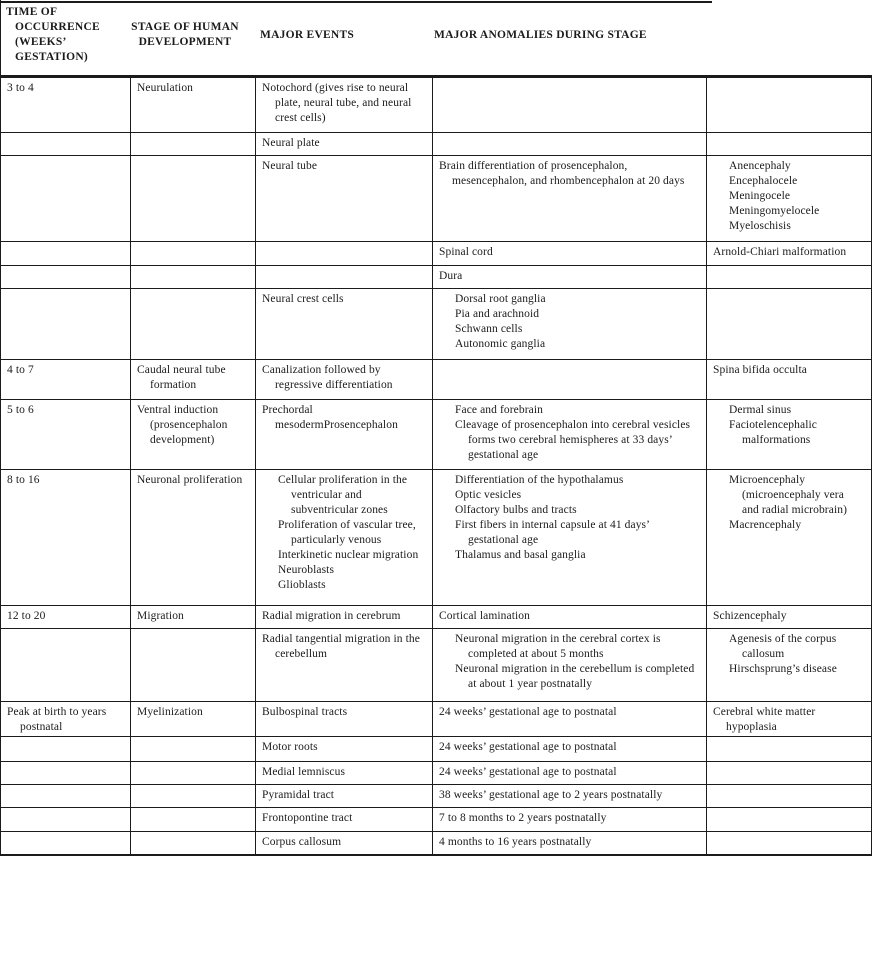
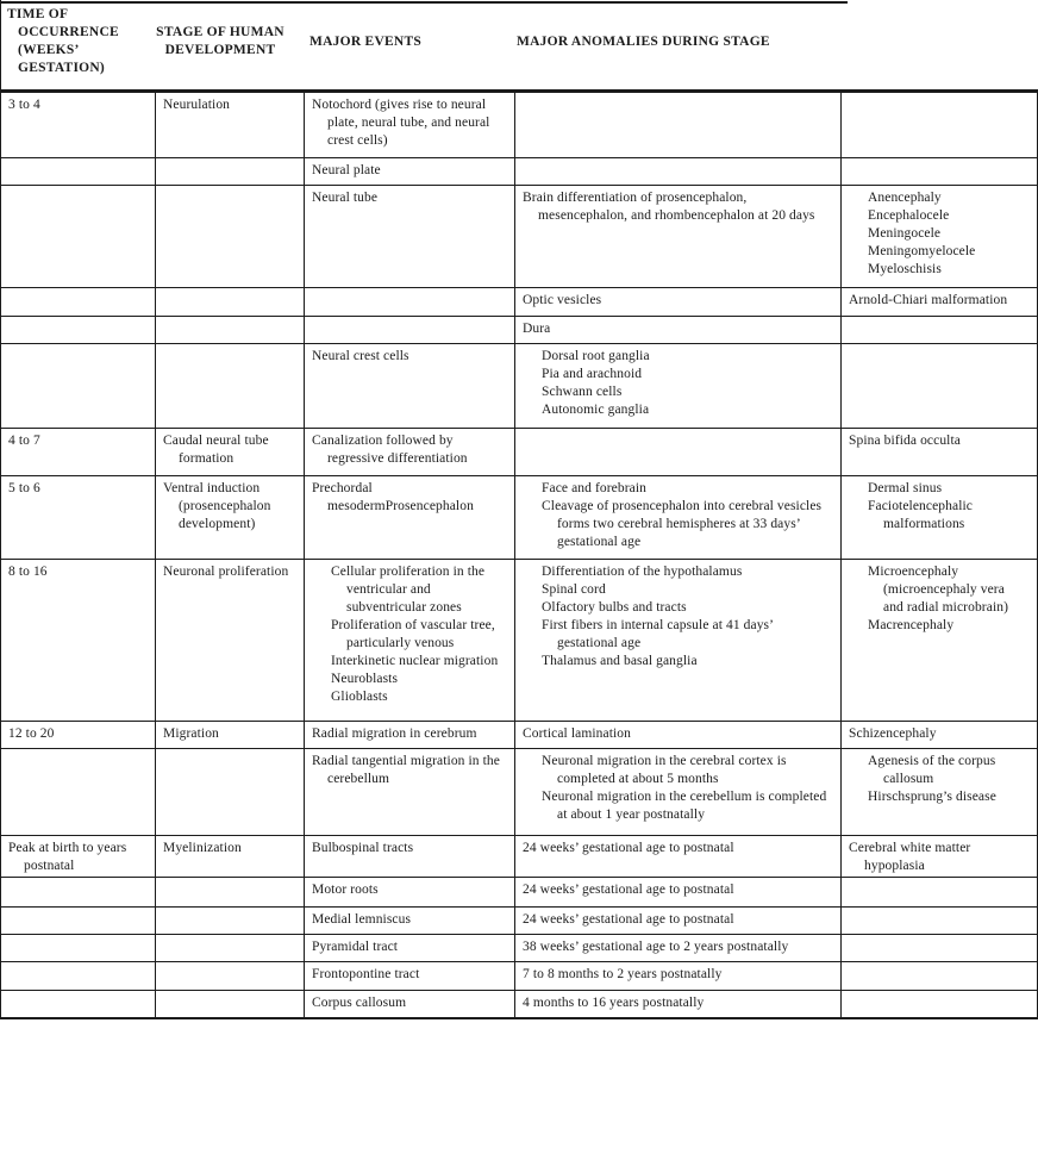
  TIME OF
  OCCURRENCE
  (WEEKS’
  GESTATION)
  STAGE OF HUMAN
  DEVELOPMENT
  MAJOR EVENTS
  MAJOR ANOMALIES DURING STAGE
  3 to 4	Neurulation	Notochord (gives rise to neuralplate, neural tube, and neuralcrest cells)
  		Neural plate
  		Neural tube	Brain differentiation of prosencephalon,mesencephalon, and rhombencephalon at 20 days	AnencephalyEncephaloceleMeningoceleMeningomyeloceleMyeloschisis
- 			Spinal cord	Arnold-Chiari malformation
+ 			Optic vesicles	Arnold-Chiari malformation
  			Dura
  		Neural crest cells	Dorsal root gangliaPia and arachnoidSchwann cellsAutonomic ganglia
  4 to 7	Caudal neural tubeformation	Canalization followed byregressive differentiation		Spina bifida occulta
  5 to 6	Ventral induction(prosencephalondevelopment)	PrechordalmesodermProsencephalon	Face and forebrainCleavage of prosencephalon into cerebral vesiclesforms two cerebral hemispheres at 33 days’gestational age	Dermal sinusFaciotelencephalicmalformations
- 8 to 16	Neuronal proliferation	Cellular proliferation in theventricular andsubventricular zonesProliferation of vascular tree,particularly venousInterkinetic nuclear migrationNeuroblastsGlioblasts	Differentiation of the hypothalamusOptic vesiclesOlfactory bulbs and tractsFirst fibers in internal capsule at 41 days’gestational ageThalamus and basal ganglia	Microencephaly(microencephaly veraand radial microbrain)Macrencephaly
+ 8 to 16	Neuronal proliferation	Cellular proliferation in theventricular andsubventricular zonesProliferation of vascular tree,particularly venousInterkinetic nuclear migrationNeuroblastsGlioblasts	Differentiation of the hypothalamusSpinal cordOlfactory bulbs and tractsFirst fibers in internal capsule at 41 days’gestational ageThalamus and basal ganglia	Microencephaly(microencephaly veraand radial microbrain)Macrencephaly
  12 to 20	Migration	Radial migration in cerebrum	Cortical lamination	Schizencephaly
  		Radial tangential migration in thecerebellum	Neuronal migration in the cerebral cortex iscompleted at about 5 monthsNeuronal migration in the cerebellum is completedat about 1 year postnatally	Agenesis of the corpuscallosumHirschsprung’s disease
  Peak at birth to yearspostnatal	Myelinization	Bulbospinal tracts	24 weeks’ gestational age to postnatal	Cerebral white matterhypoplasia
  		Motor roots	24 weeks’ gestational age to postnatal
  		Medial lemniscus	24 weeks’ gestational age to postnatal
  		Pyramidal tract	38 weeks’ gestational age to 2 years postnatally
  		Frontopontine tract	7 to 8 months to 2 years postnatally
  		Corpus callosum	4 months to 16 years postnatally
